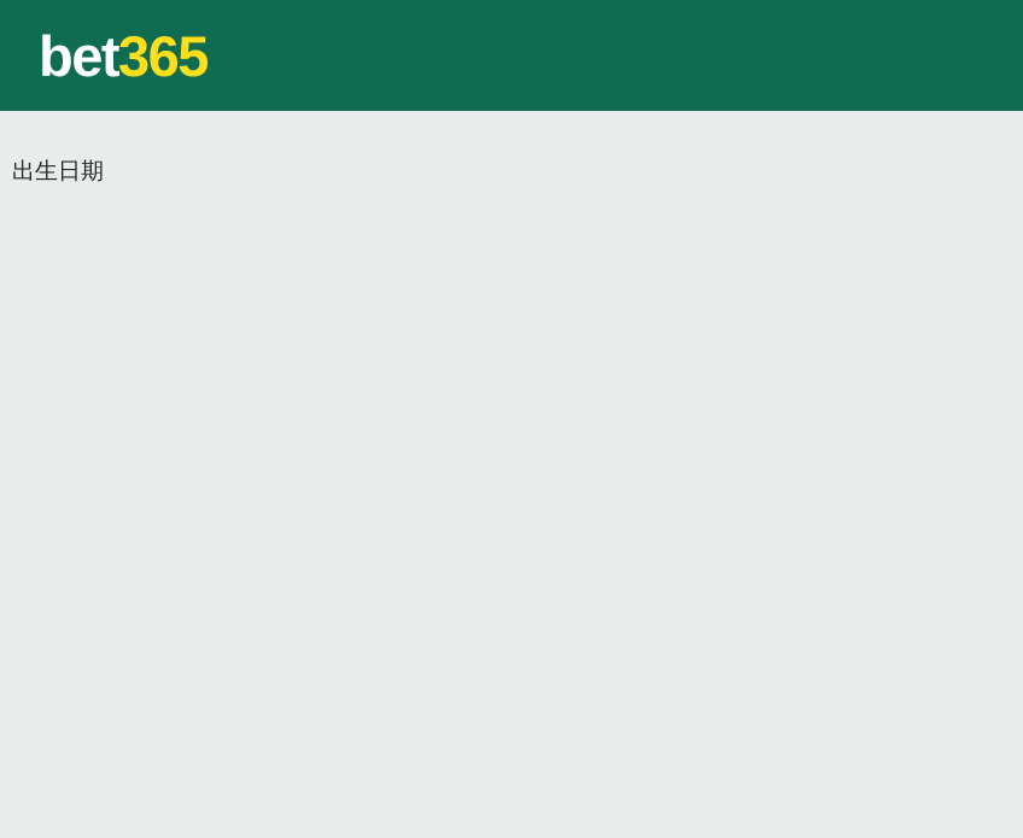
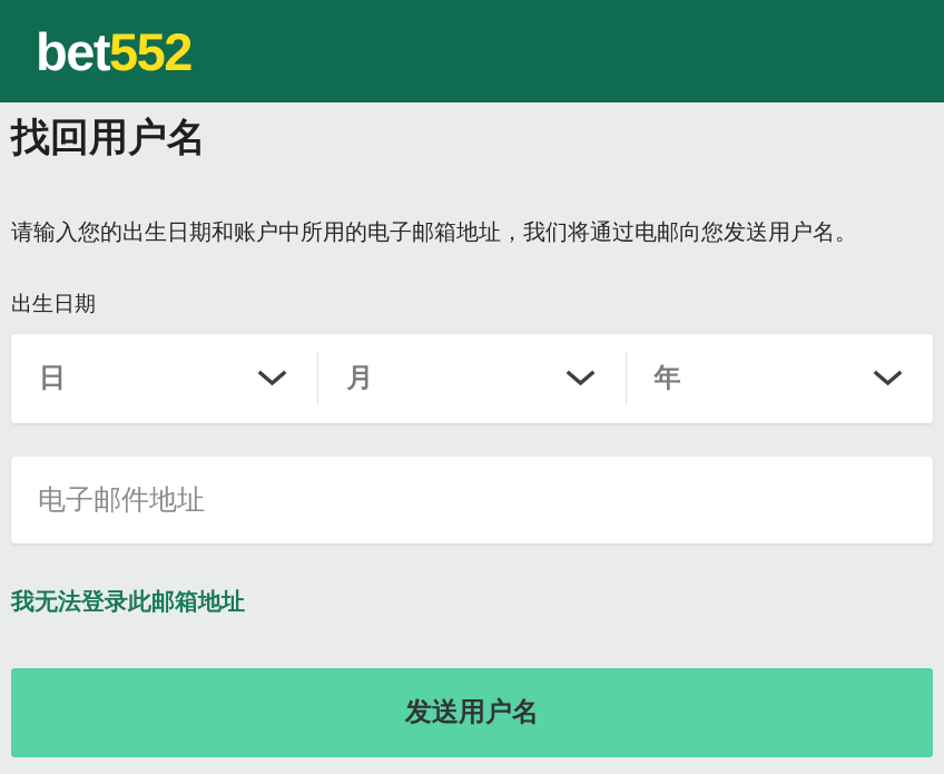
- bet365
+ bet552
+ 找回用户名
+ 请输入您的出生日期和账户中所用的电子邮箱地址，我们将通过电邮向您发送用户名。
  出生日期
+ 日
+ 月
+ 年
+ 电子邮件地址
+ 我无法登录此邮箱地址
+ 发送用户名
